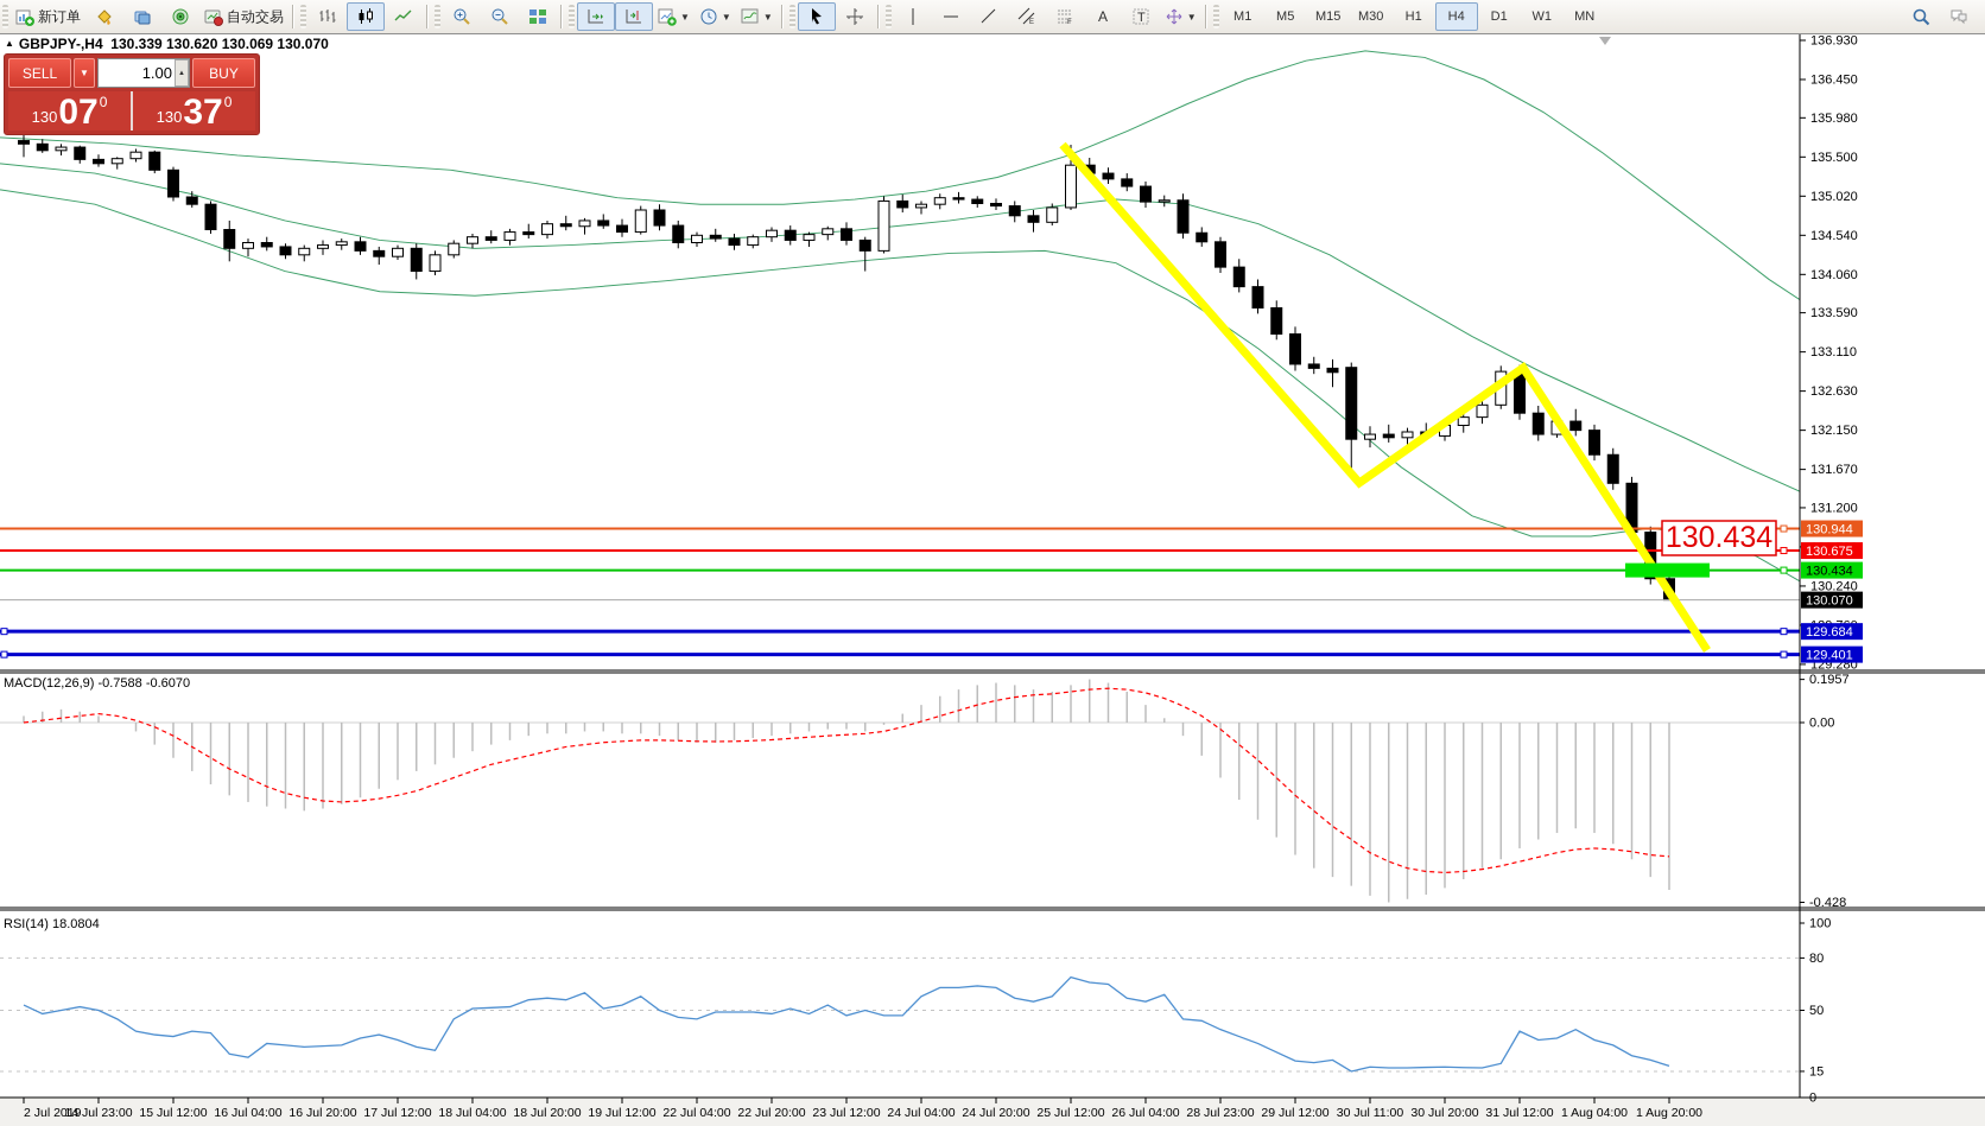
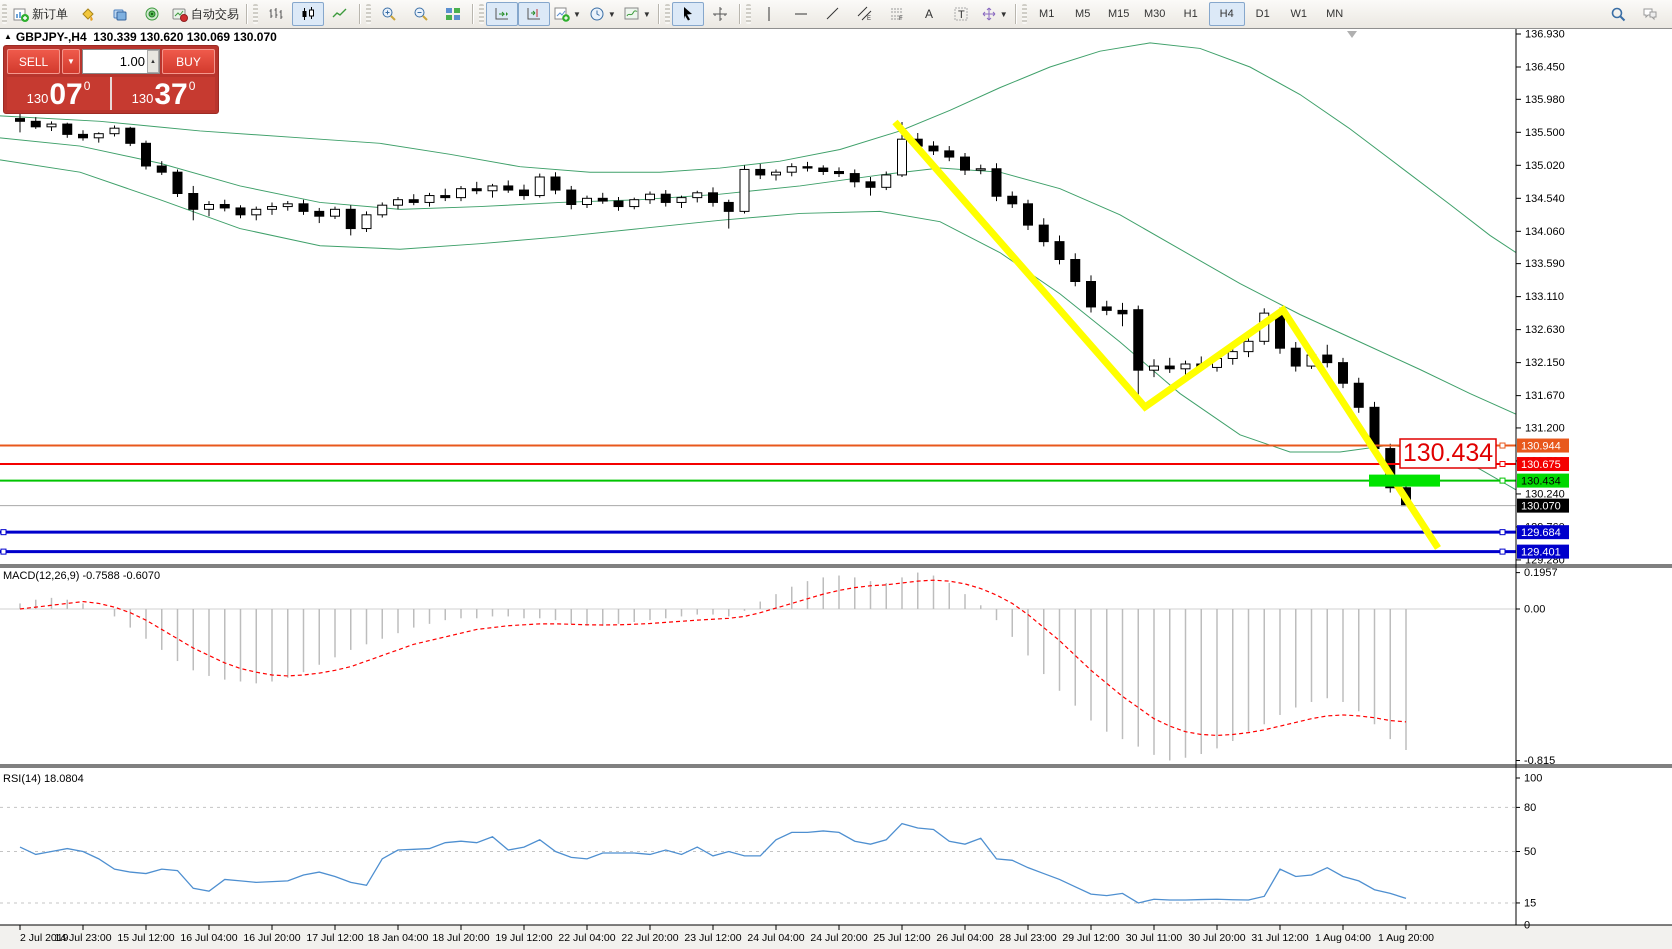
  新订单
  自动交易
  ▼
  ▼
  ▼
  A
  T
  ▼
  M1
  M5
  M15
  M30
  H1
  H4
  D1
  W1
  MN
  130.434
  MACD(12,26,9) -0.7588 -0.6070
  RSI(14) 18.0804
  136.930
  136.450
  135.980
  135.500
  135.020
  134.540
  134.060
  133.590
  133.110
  132.630
  132.150
  131.670
  131.200
  130.240
  129.280
  0.1957
  0.00
- -0.428
+ -0.815
  100
  0
  80
  50
  15
  130.944
  130.675
  130.434
  130.070
  129.684
  129.401
  2 Jul 2019
  14 Jul 23:00
  15 Jul 12:00
  16 Jul 04:00
  16 Jul 20:00
  17 Jul 12:00
- 18 Jul 04:00
+ 18 Jan 04:00
  18 Jul 20:00
  19 Jul 12:00
  22 Jul 04:00
  22 Jul 20:00
  23 Jul 12:00
  24 Jul 04:00
  24 Jul 20:00
  25 Jul 12:00
  26 Jul 04:00
  28 Jul 23:00
  29 Jul 12:00
  30 Jul 11:00
  30 Jul 20:00
  31 Jul 12:00
  1 Aug 04:00
  1 Aug 20:00
  ▲ GBPJPY-,H4 130.339 130.620 130.069 130.070
  SELL
  ▼
  1.00
  BUY
  130
  07
  0
  130
  37
  0
